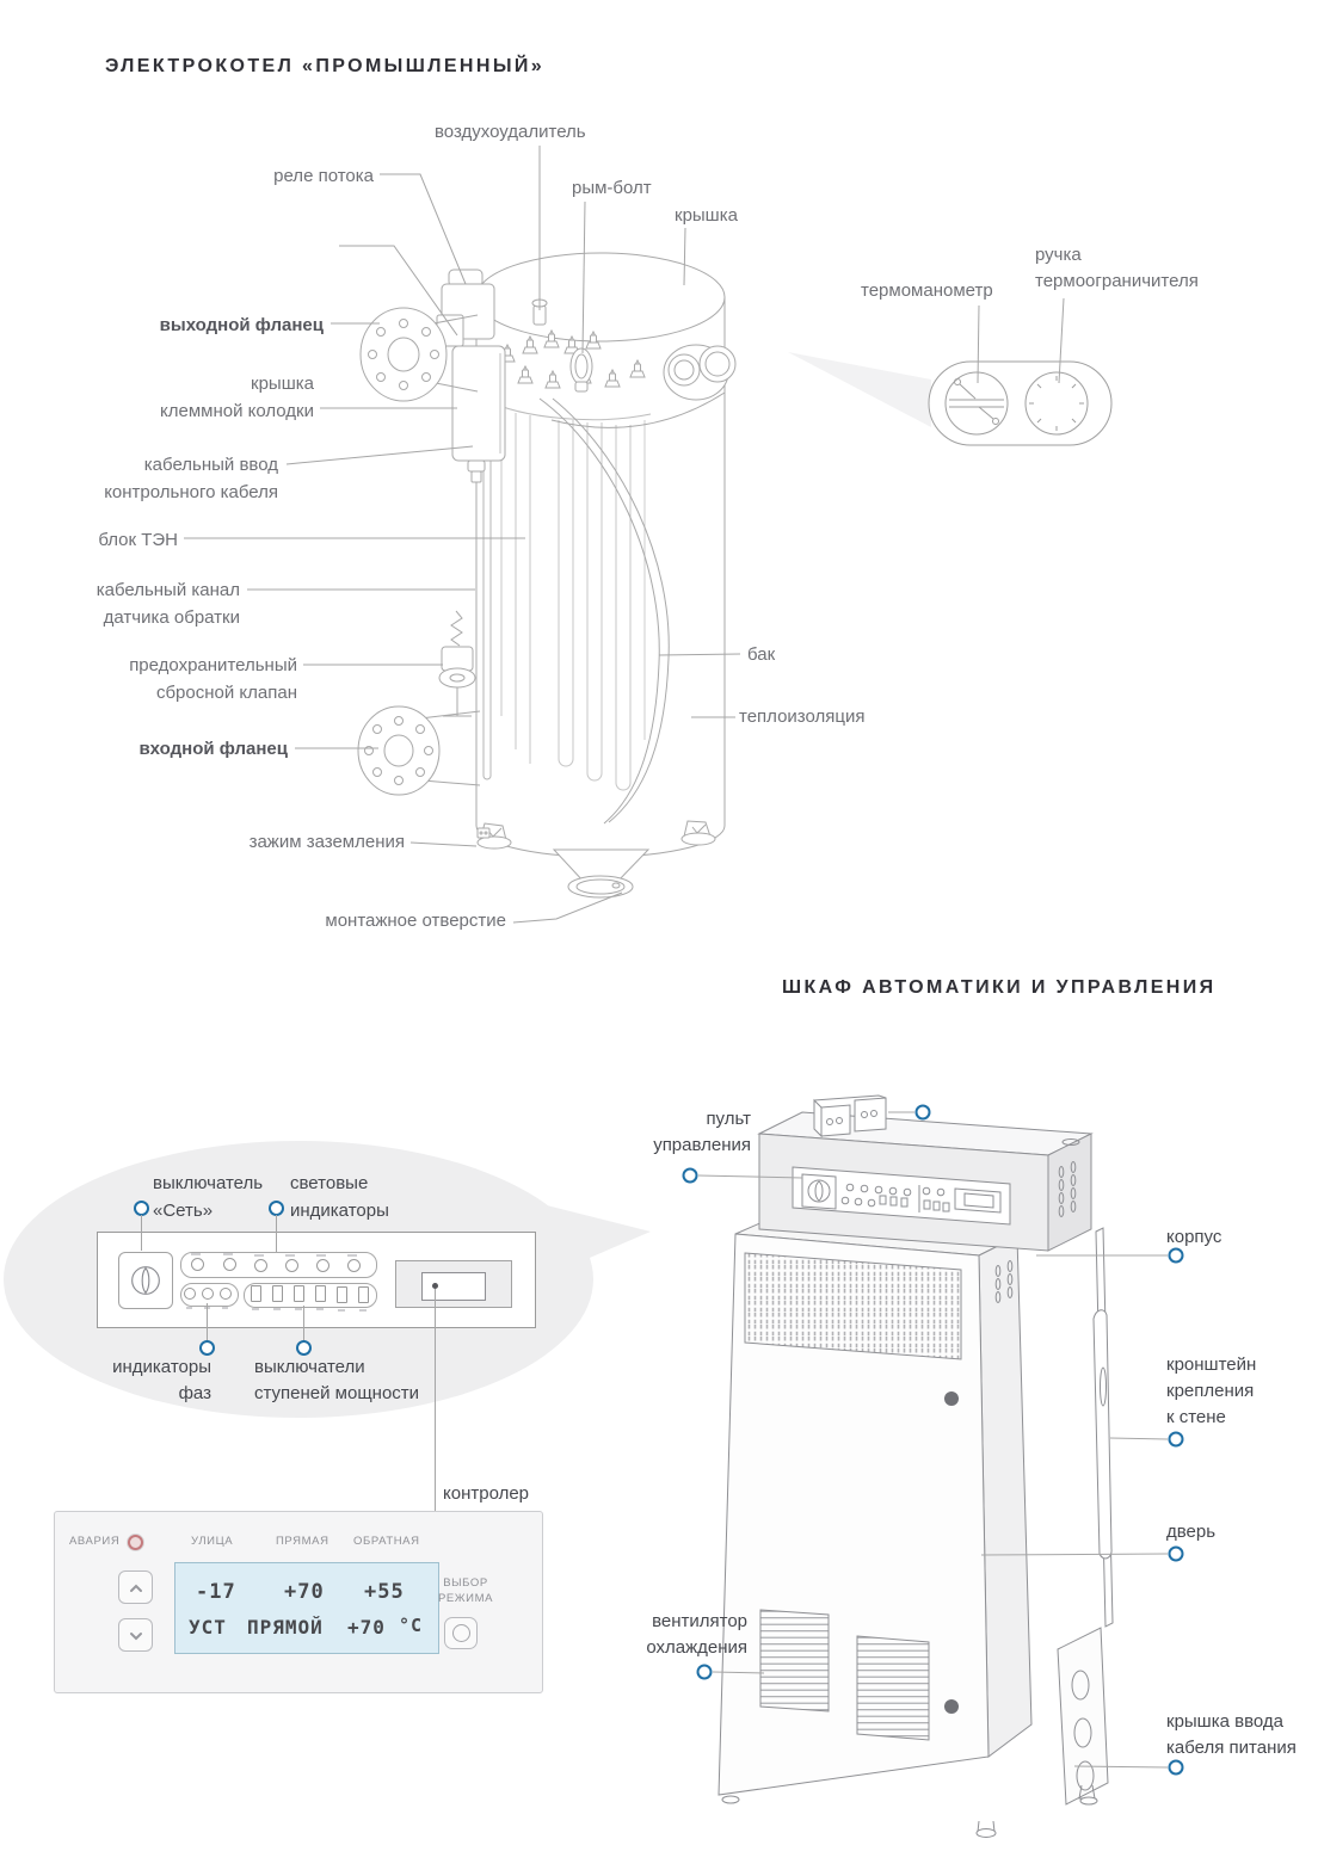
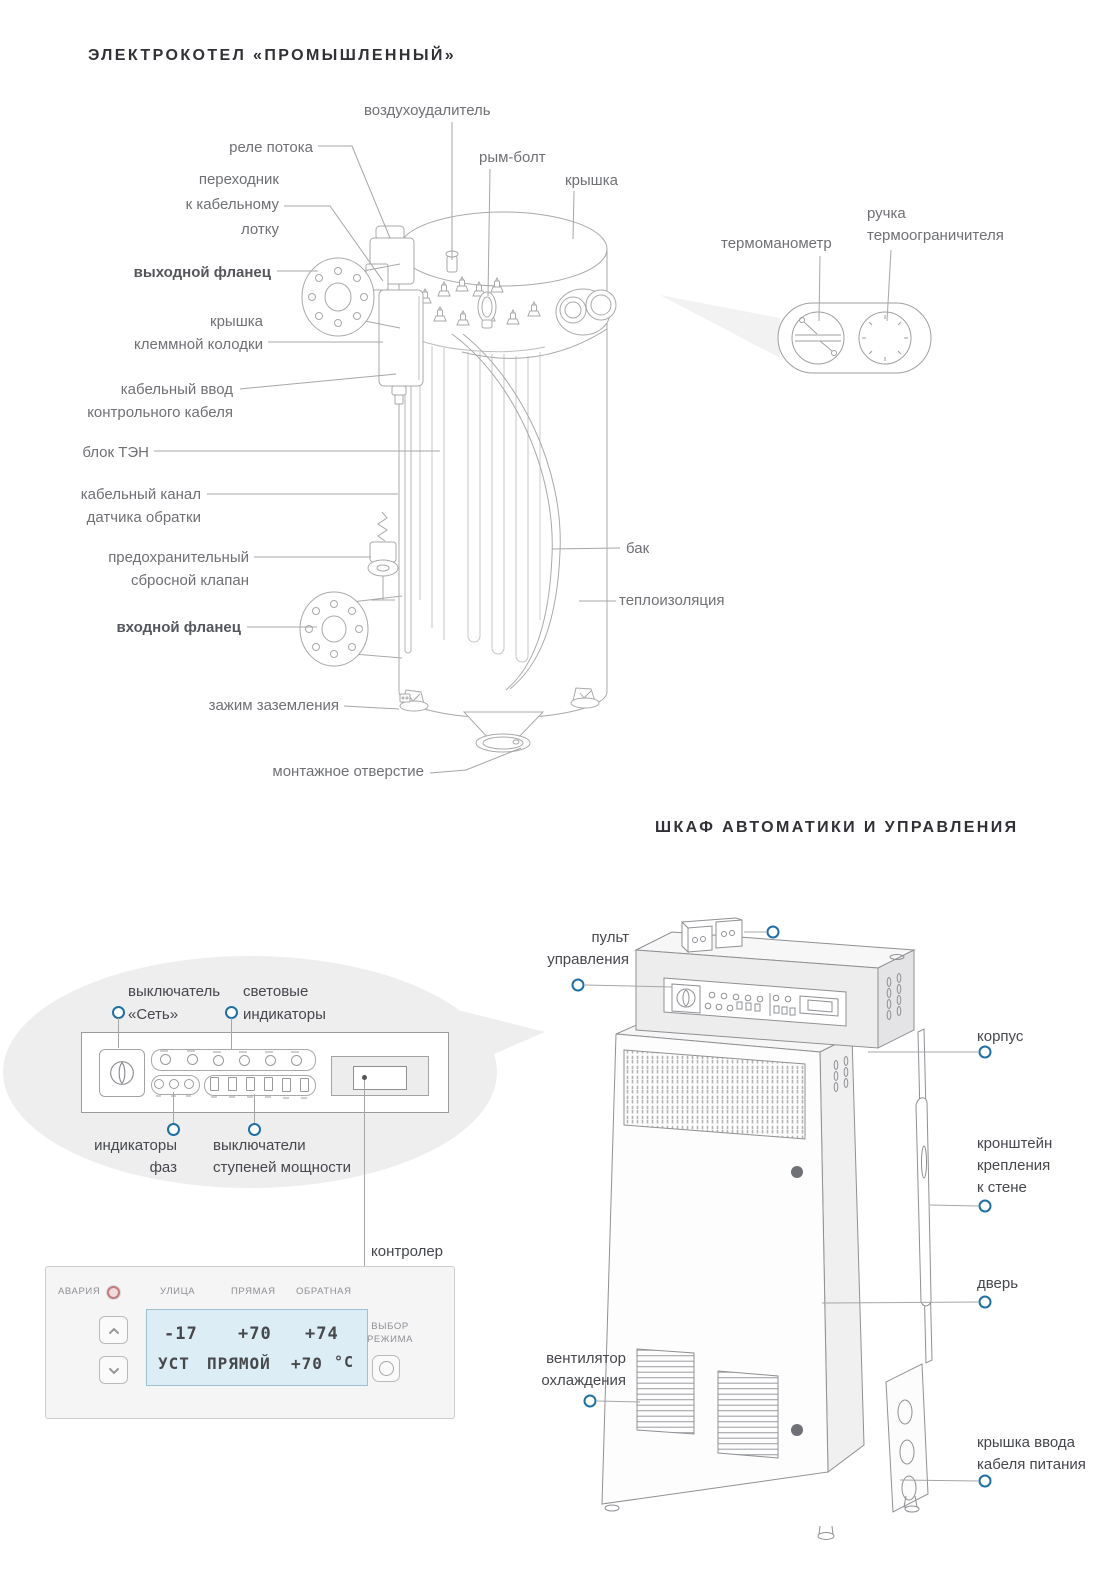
  ЭЛЕКТРОКОТЕЛ «ПРОМЫШЛЕННЫЙ»
  ШКАФ АВТОМАТИКИ И УПРАВЛЕНИЯ
  воздухоудалитель
  реле потока
+ переходник
+ к кабельному
+ лотку
  выходной фланец
  крышка
  клеммной колодки
  кабельный ввод
  контрольного кабеля
  блок ТЭН
  кабельный канал
  датчика обратки
  предохранительный
  сбросной клапан
  входной фланец
  зажим заземления
  монтажное отверстие
  бак
  теплоизоляция
  крышка
  рым-болт
  термоманометр
  ручка
  термоограничителя
  пульт
  управления
  корпус
  кронштейн
  крепления
  к стене
  дверь
  вентилятор
  охлаждения
  крышка ввода
  кабеля питания
  выключатель
  «Сеть»
  световые
  индикаторы
  индикаторы
  фаз
  выключатели
  ступеней мощности
  контролер
  АВАРИЯ
  УЛИЦА
  ПРЯМАЯ
  ОБРАТНАЯ
  -17
  +70
- +55
+ +74
  УСТ
  ПРЯМОЙ
  +70
  °C
  ВЫБОР
  РЕЖИМА
